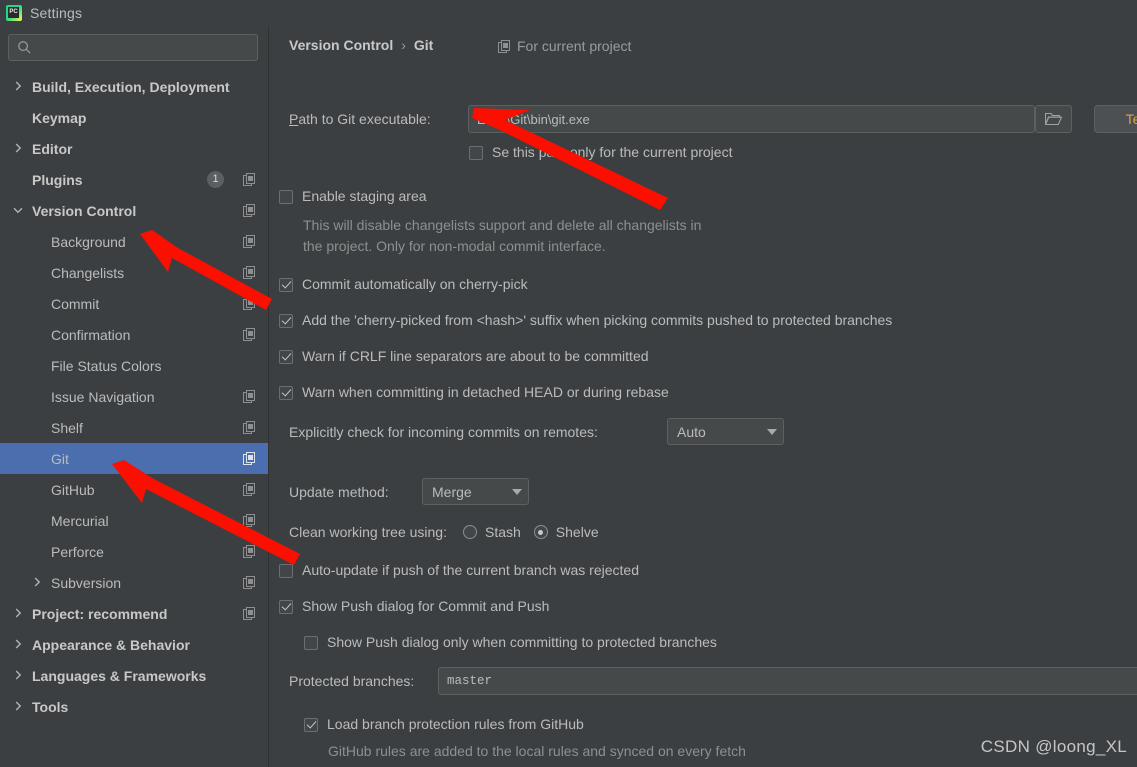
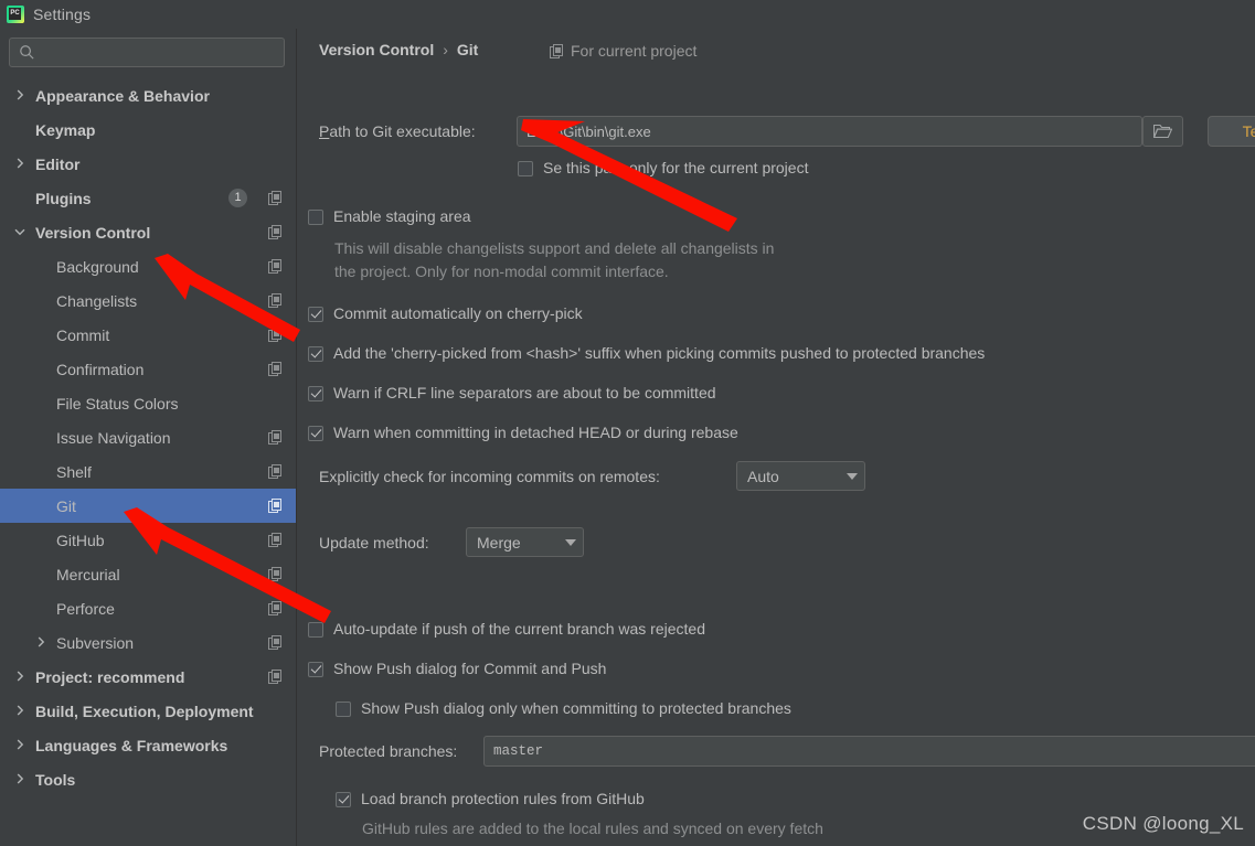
  Settings
- Build, Execution, Deployment
+ Appearance & Behavior
  Keymap
  Editor
  Plugins
  1
  Version Control
  Background
  Changelists
  Commit
  Confirmation
  File Status Colors
  Issue Navigation
  Shelf
  Git
  GitHub
  Mercurial
  Perforce
  Subversion
  Project: recommend
- Appearance & Behavior
+ Build, Execution, Deployment
  Languages & Frameworks
  Tools
  Version Control
  ›
  Git
  For current project
  Path to Git executable:
  \Git\bin\git.exe
  Te
  Se this p only for the current project
  Enable staging area
  This will disable changelists support and delete all changelists in
  the project. Only for non-modal commit interface.
  Commit automatically on cherry-pick
  Add the 'cherry-picked from <hash>' suffix when picking commits pushed to protected branches
  Warn if CRLF line separators are about to be committed
  Warn when committing in detached HEAD or during rebase
  Explicitly check for incoming commits on remotes:
  Auto
  Update method:
  Merge
- Clean working tree using:
- Stash
- Shelve
  Auto-update if push of the current branch was rejected
  Show Push dialog for Commit and Push
  Show Push dialog only when committing to protected branches
  Protected branches:
  master
  Load branch protection rules from GitHub
  GitHub rules are added to the local rules and synced on every fetch
  CSDN @loong_XL
